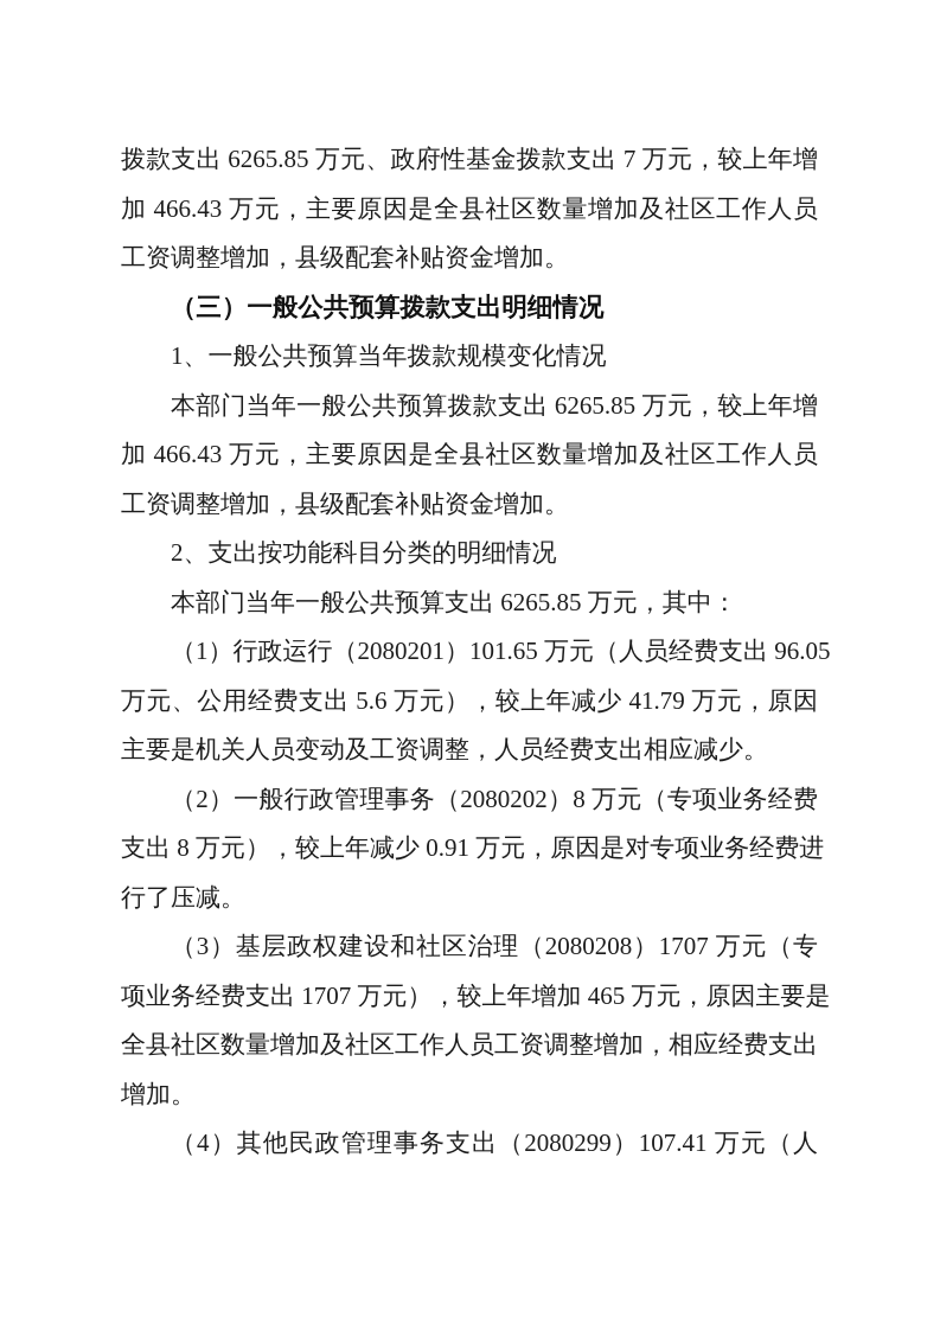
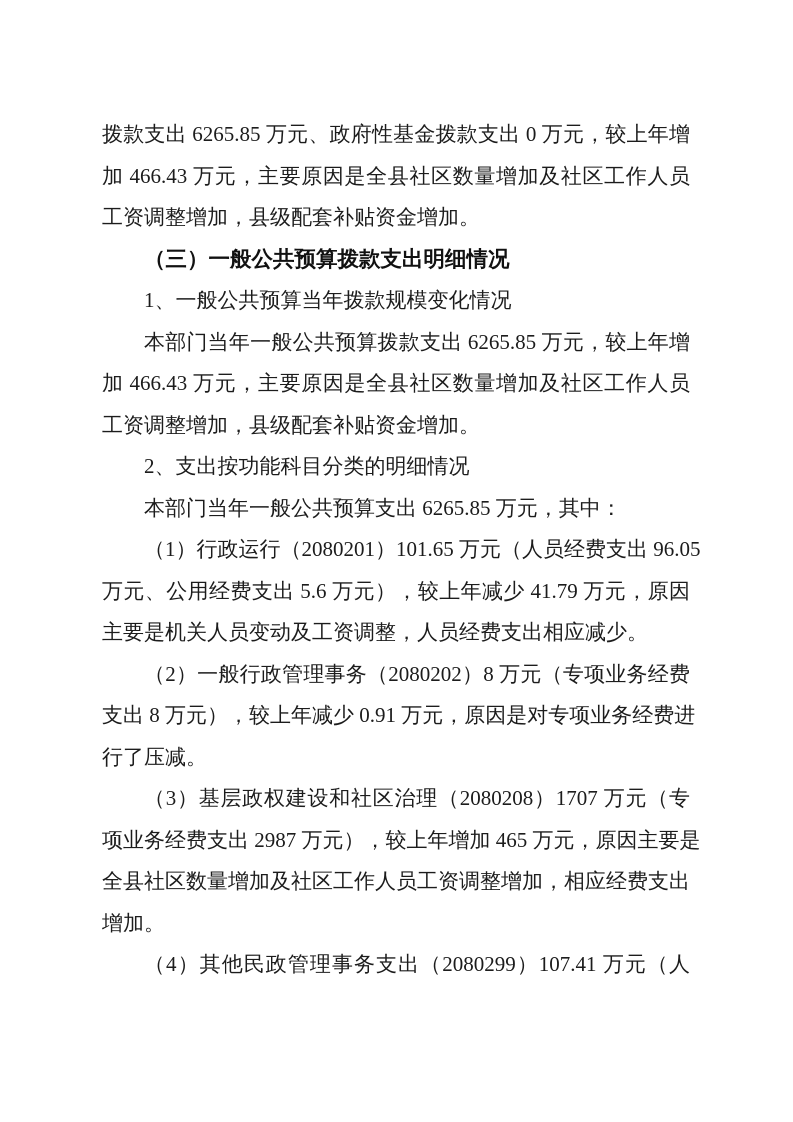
- 拨款支出 6265.85 万元、政府性基金拨款支出 7 万元，较上年增
+ 拨款支出 6265.85 万元、政府性基金拨款支出 0 万元，较上年增
  加 466.43 万元，主要原因是全县社区数量增加及社区工作人员
  工资调整增加，县级配套补贴资金增加。
  （三）一般公共预算拨款支出明细情况
  1、一般公共预算当年拨款规模变化情况
  本部门当年一般公共预算拨款支出 6265.85 万元，较上年增
  加 466.43 万元，主要原因是全县社区数量增加及社区工作人员
  工资调整增加，县级配套补贴资金增加。
  2、支出按功能科目分类的明细情况
  本部门当年一般公共预算支出 6265.85 万元，其中：
  （1）行政运行（2080201）101.65 万元（人员经费支出 96.05
  万元、公用经费支出 5.6 万元），较上年减少 41.79 万元，原因
  主要是机关人员变动及工资调整，人员经费支出相应减少。
  （2）一般行政管理事务（2080202）8 万元（专项业务经费
  支出 8 万元），较上年减少 0.91 万元，原因是对专项业务经费进
  行了压减。
  （3）基层政权建设和社区治理（2080208）1707 万元（专
- 项业务经费支出 1707 万元），较上年增加 465 万元，原因主要是
+ 项业务经费支出 2987 万元），较上年增加 465 万元，原因主要是
  全县社区数量增加及社区工作人员工资调整增加，相应经费支出
  增加。
  （4）其他民政管理事务支出（2080299）107.41 万元（人
